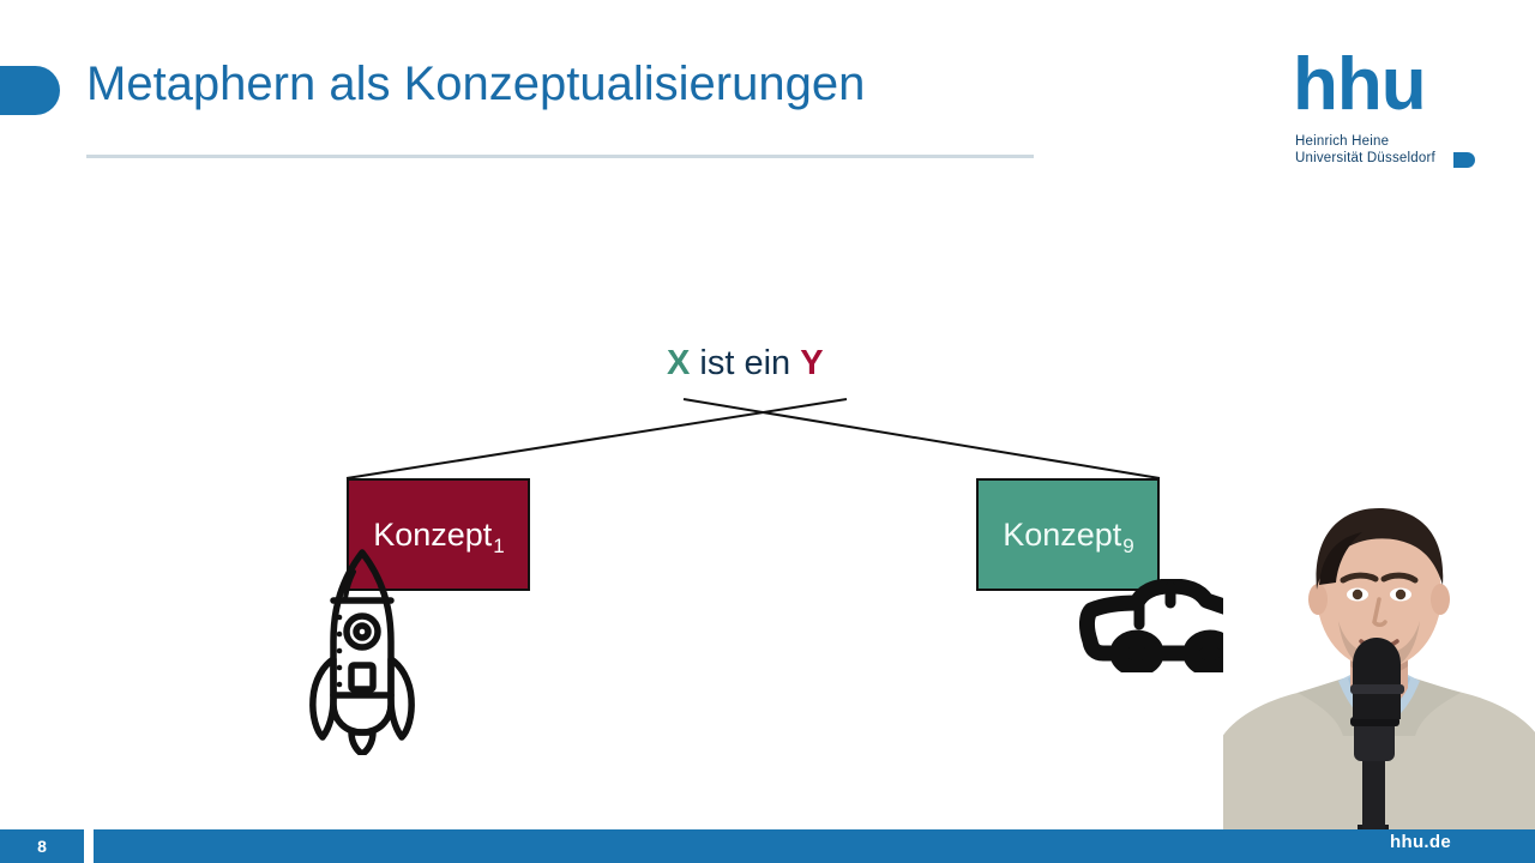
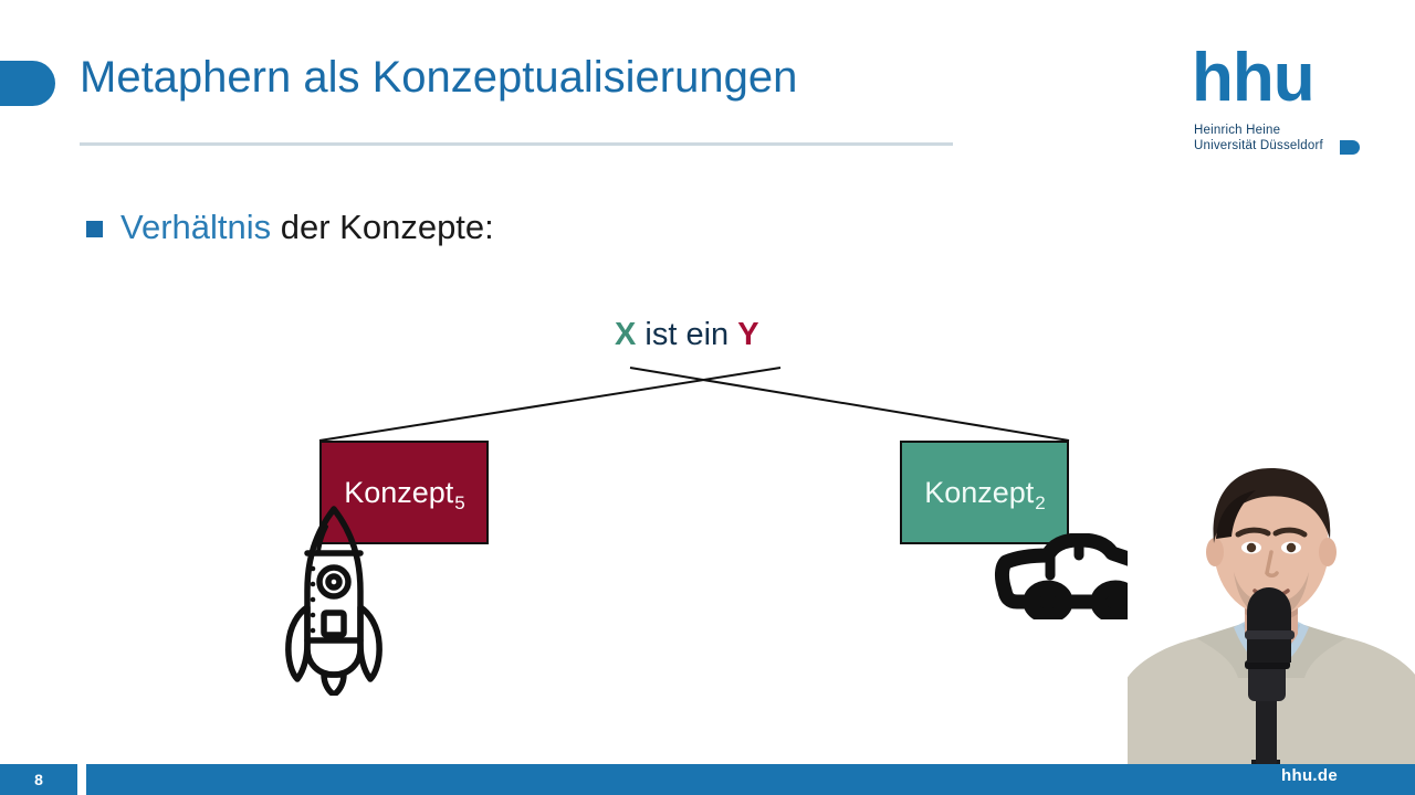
  Metaphern als Konzeptualisierungen
  hhu
  Heinrich Heine
  Universität Düsseldorf
+ Verhältnis der Konzepte:
  X ist ein Y
- Konzept1
+ Konzept5
- Konzept9
+ Konzept2
  8
  hhu.de
